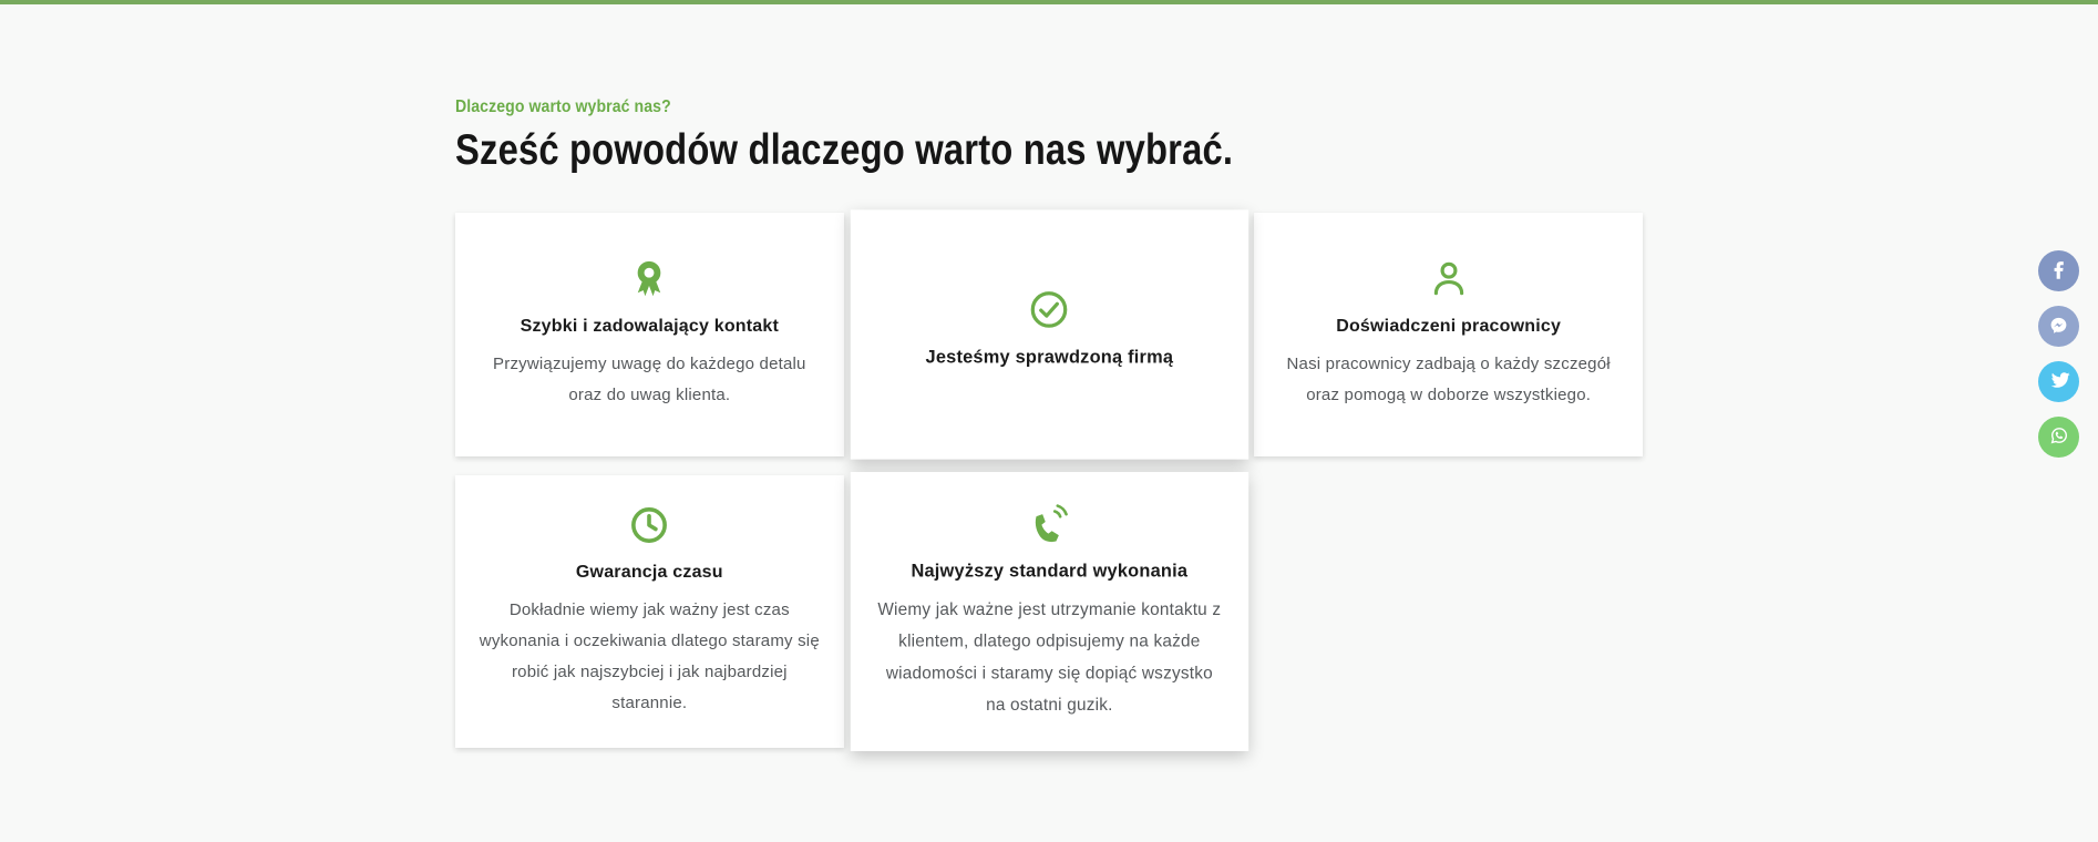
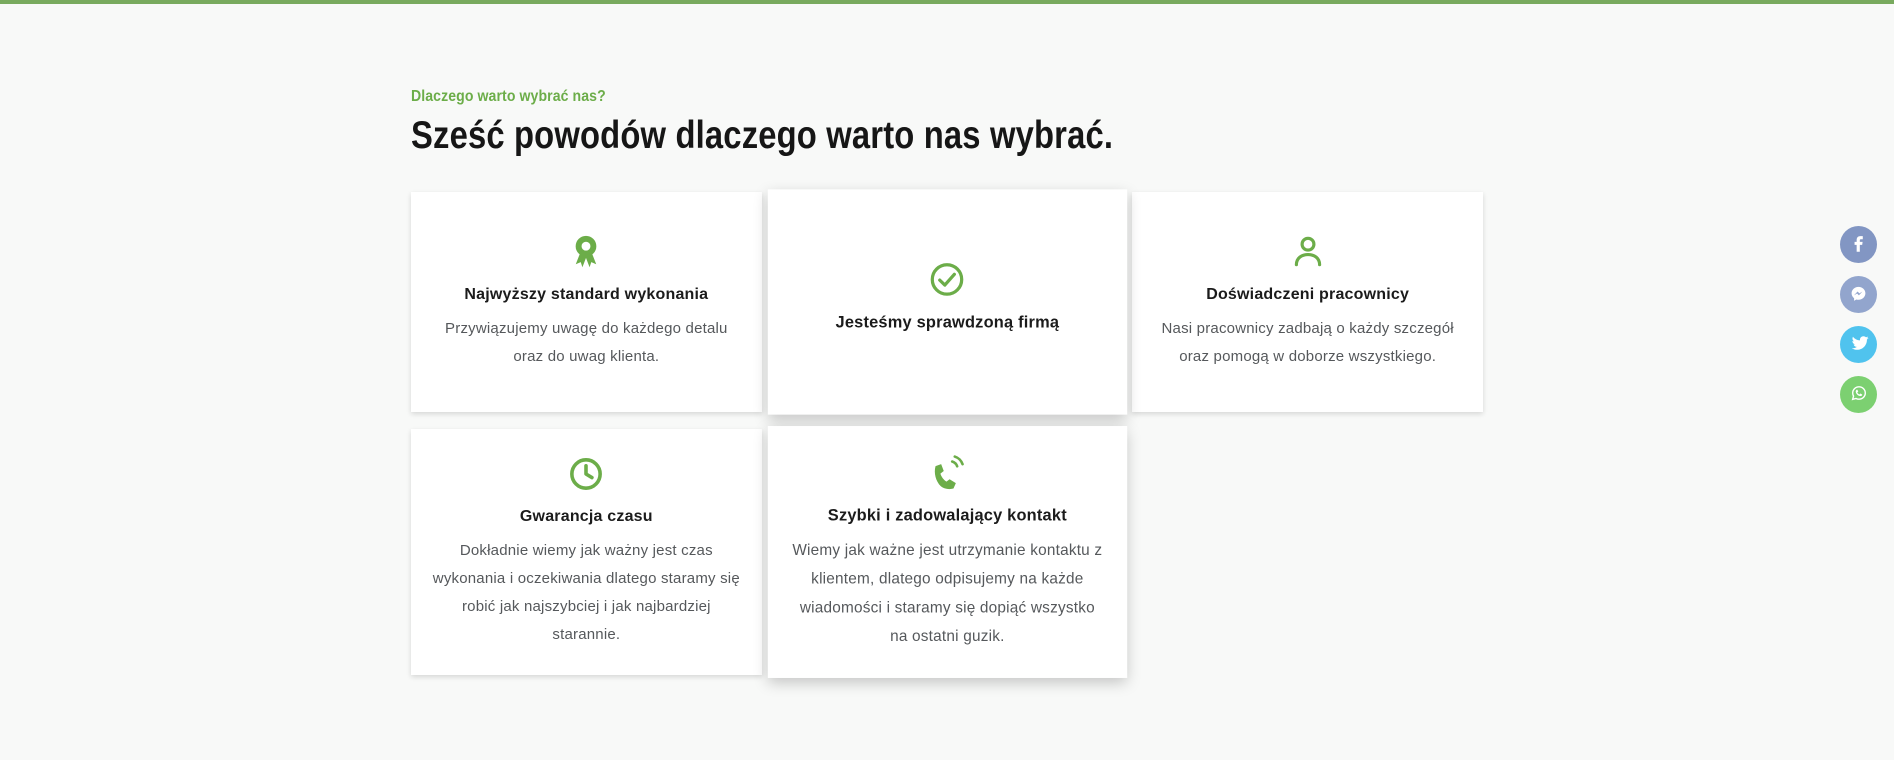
  Dlaczego warto wybrać nas?
  Sześć powodów dlaczego warto nas wybrać.
- Szybki i zadowalający kontakt
+ Najwyższy standard wykonania
  Przywiązujemy uwagę do każdego detalu oraz do uwag klienta.
  Jesteśmy sprawdzoną firmą
  Doświadczeni pracownicy
  Nasi pracownicy zadbają o każdy szczegół oraz pomogą w doborze wszystkiego.
  Gwarancja czasu
  Dokładnie wiemy jak ważny jest czas wykonania i oczekiwania dlatego staramy się robić jak najszybciej i jak najbardziej starannie.
- Najwyższy standard wykonania
+ Szybki i zadowalający kontakt
  Wiemy jak ważne jest utrzymanie kontaktu z klientem, dlatego odpisujemy na każde wiadomości i staramy się dopiąć wszystko na ostatni guzik.
